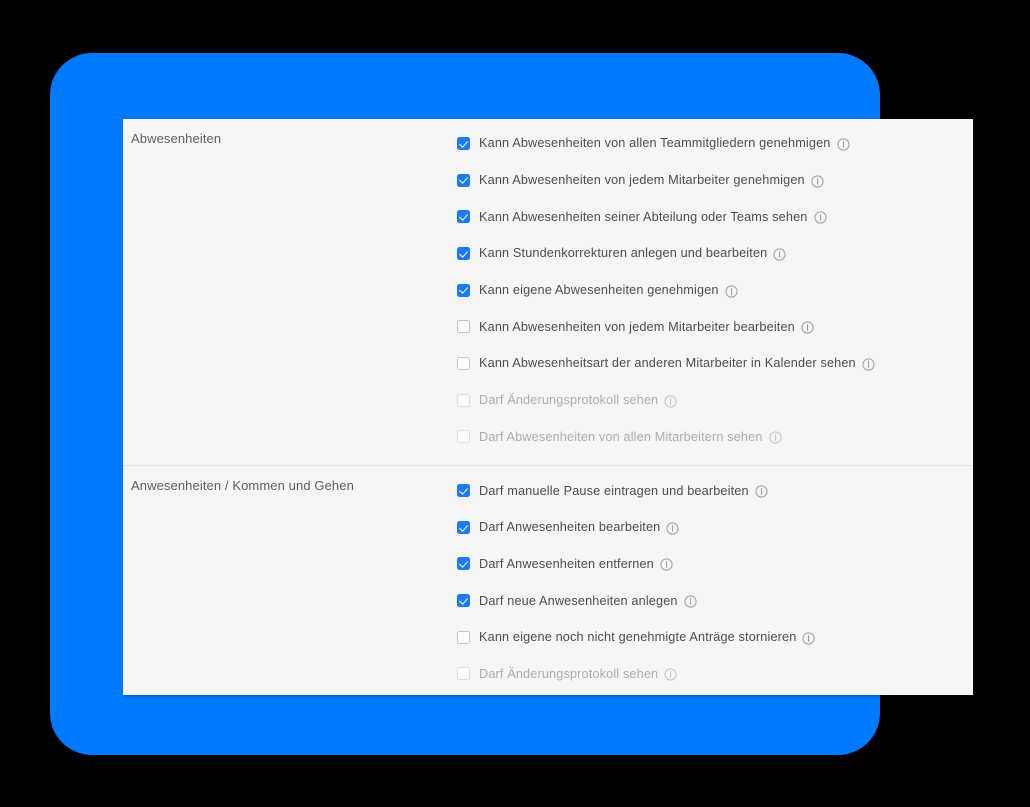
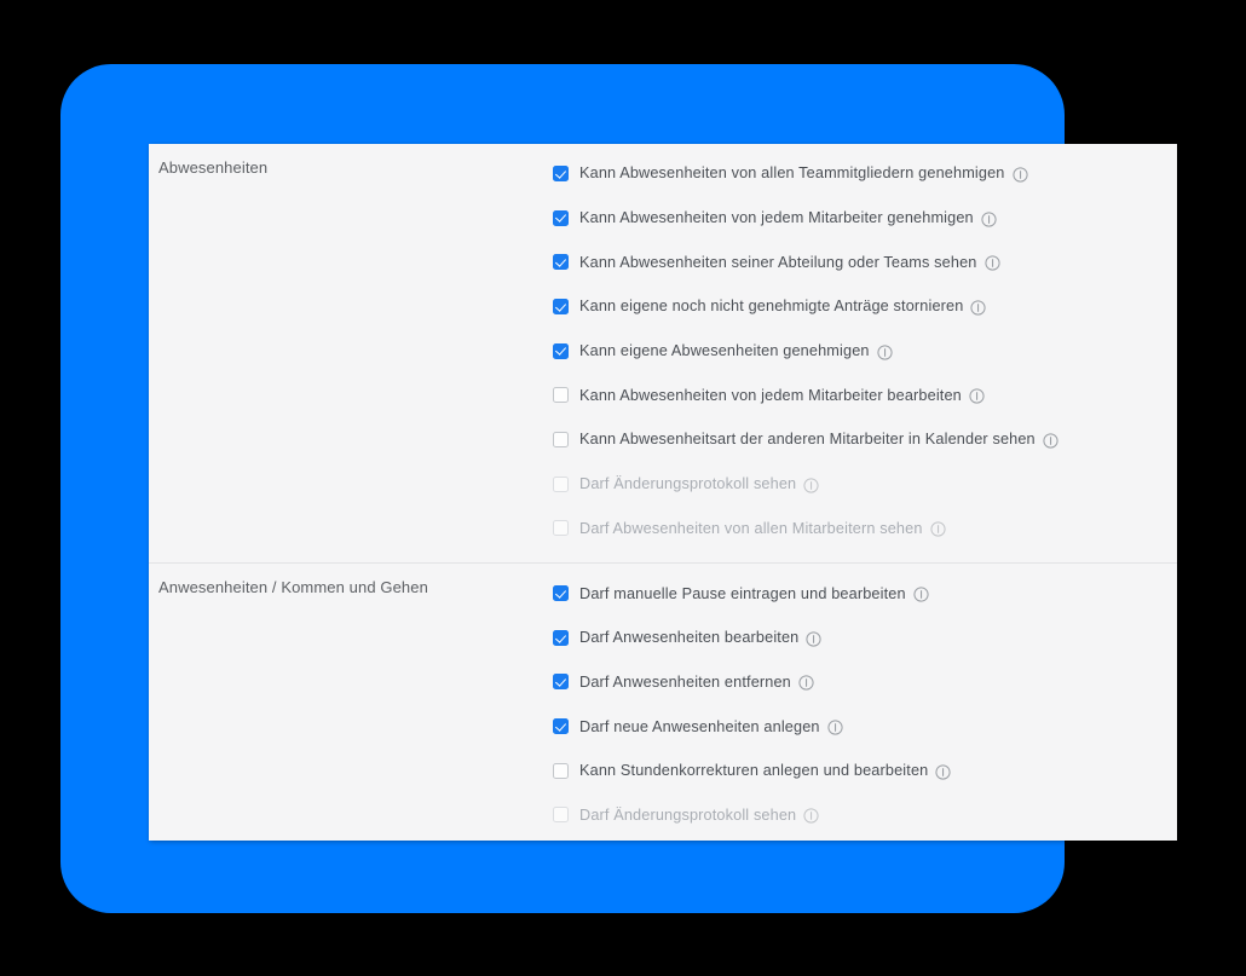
  Abwesenheiten
  Kann Abwesenheiten von allen Teammitgliedern genehmigen
  Kann Abwesenheiten von jedem Mitarbeiter genehmigen
  Kann Abwesenheiten seiner Abteilung oder Teams sehen
- Kann Stundenkorrekturen anlegen und bearbeiten
+ Kann eigene noch nicht genehmigte Anträge stornieren
  Kann eigene Abwesenheiten genehmigen
  Kann Abwesenheiten von jedem Mitarbeiter bearbeiten
  Kann Abwesenheitsart der anderen Mitarbeiter in Kalender sehen
  Darf Änderungsprotokoll sehen
  Darf Abwesenheiten von allen Mitarbeitern sehen
  Anwesenheiten / Kommen und Gehen
  Darf manuelle Pause eintragen und bearbeiten
  Darf Anwesenheiten bearbeiten
  Darf Anwesenheiten entfernen
  Darf neue Anwesenheiten anlegen
- Kann eigene noch nicht genehmigte Anträge stornieren
+ Kann Stundenkorrekturen anlegen und bearbeiten
  Darf Änderungsprotokoll sehen
